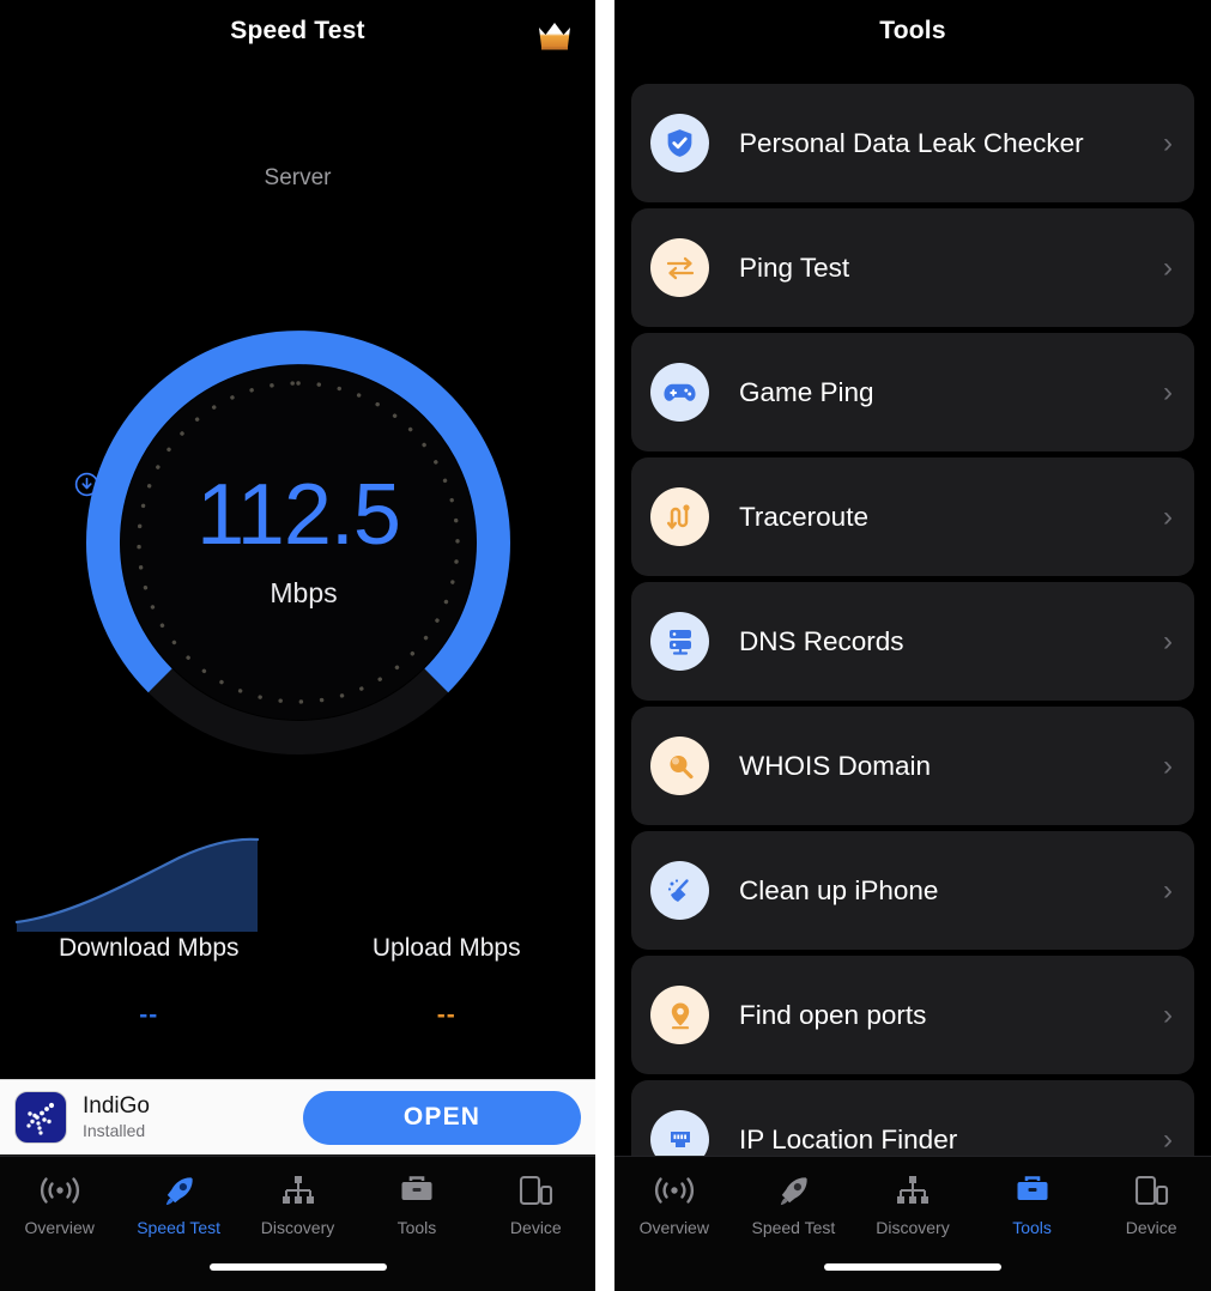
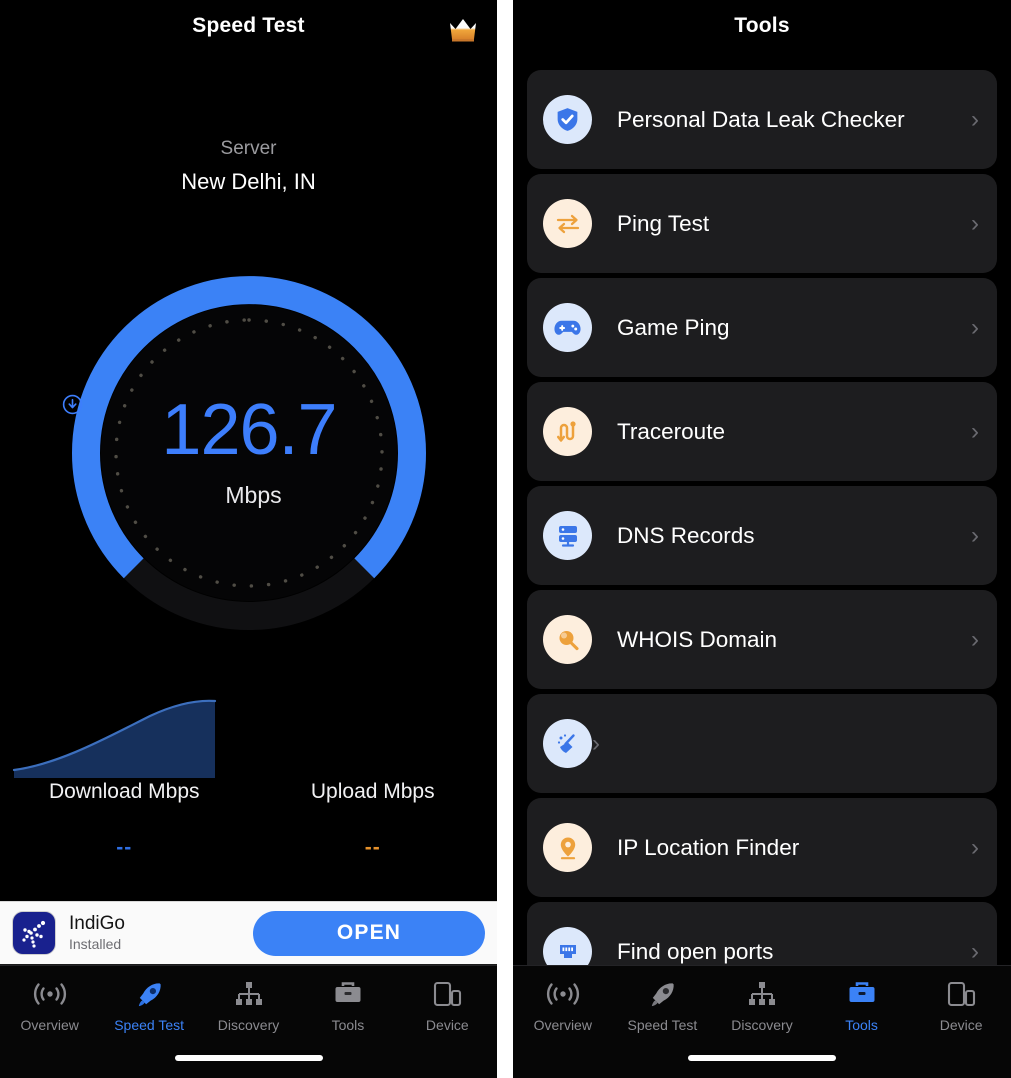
  Speed Test
  Server
+ New Delhi, IN
- 112.5
+ 126.7
  Mbps
  Download Mbps
  --
  Upload Mbps
  --
  IndiGo
  Installed
  OPEN
  Overview
  Speed Test
  Discovery
  Tools
  Device
  Tools
  Personal Data Leak Checker
  ›
  Ping Test
  ›
  Game Ping
  ›
  Traceroute
  ›
  DNS Records
  ›
  WHOIS Domain
  ›
- Clean up iPhone
  ›
- Find open ports
+ IP Location Finder
  ›
- IP Location Finder
+ Find open ports
  ›
  Overview
  Speed Test
  Discovery
  Tools
  Device
